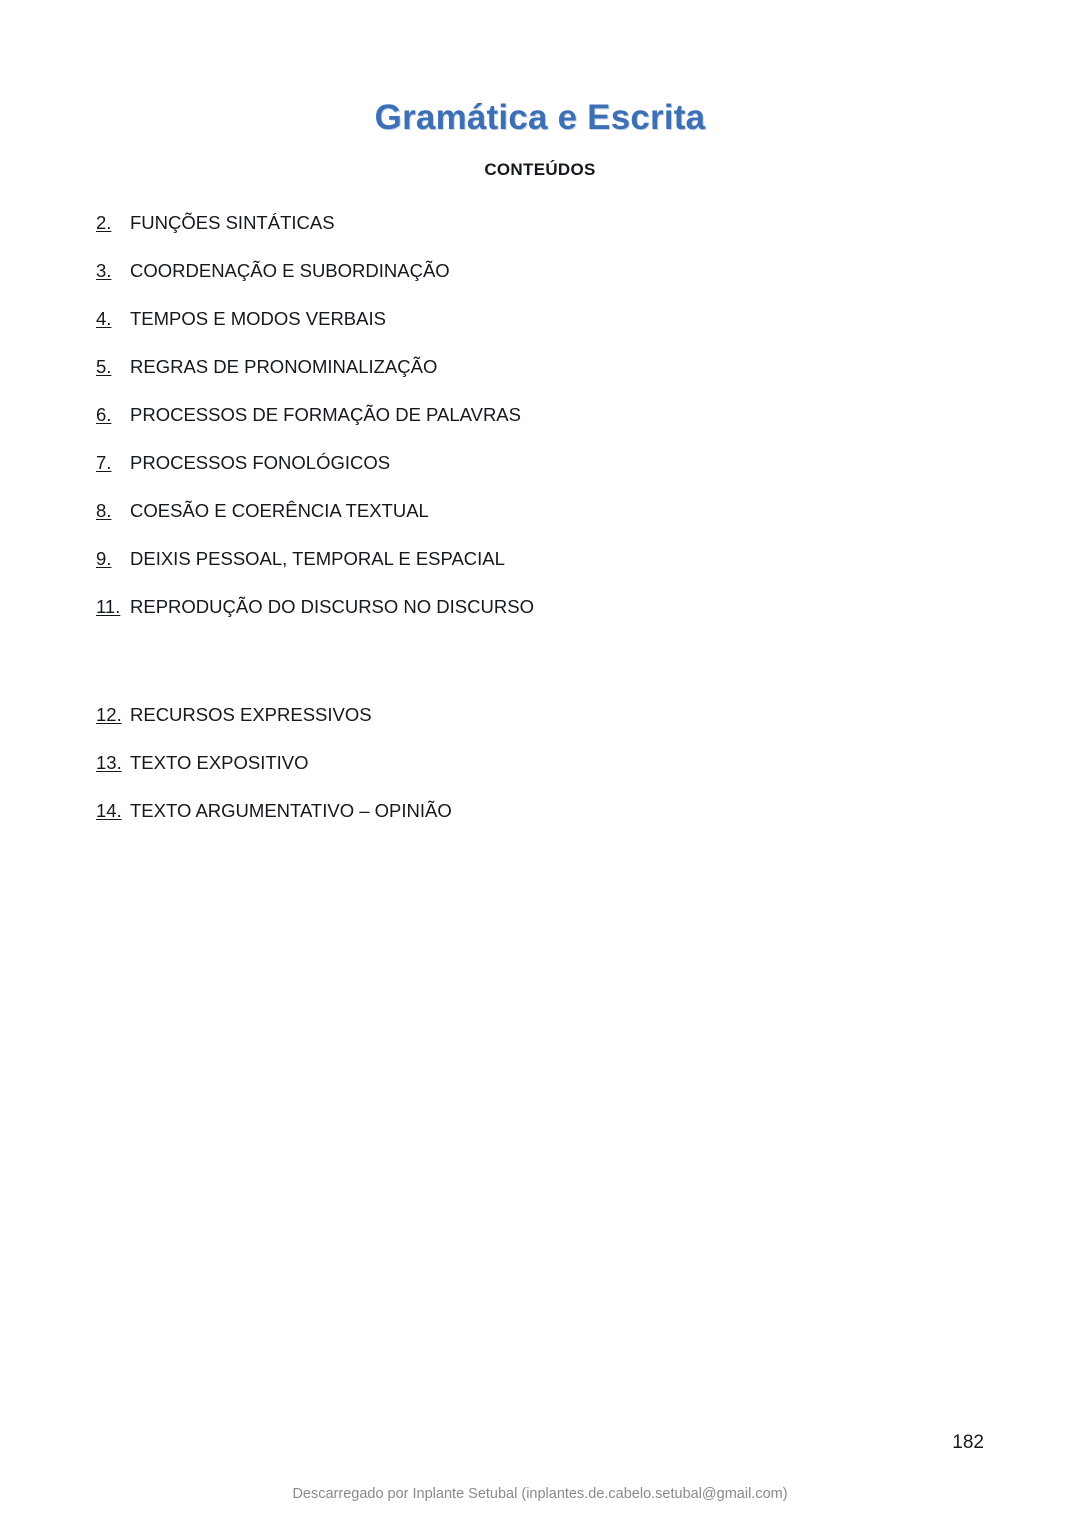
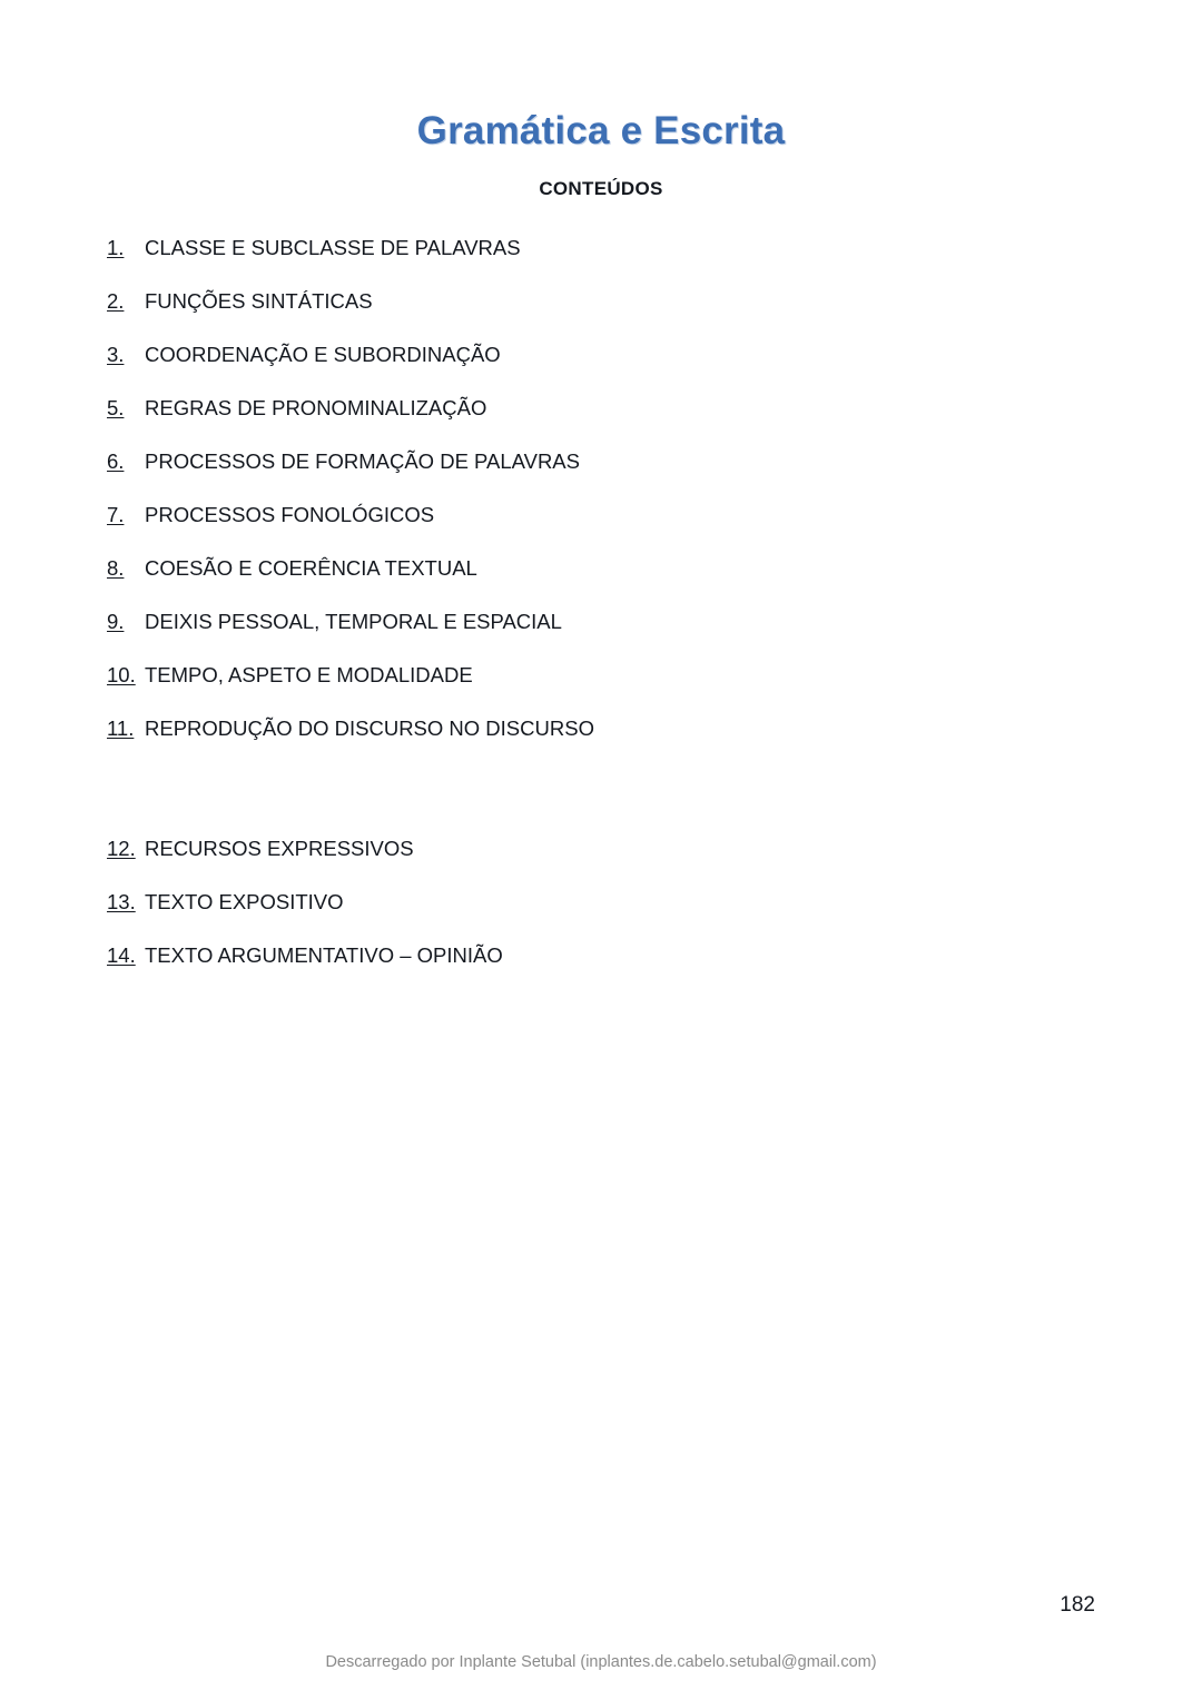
  Gramática e Escrita
  CONTEÚDOS
+ 1.
+ CLASSE E SUBCLASSE DE PALAVRAS
  2.
  FUNÇÕES SINTÁTICAS
  3.
  COORDENAÇÃO E SUBORDINAÇÃO
- 4.
- TEMPOS E MODOS VERBAIS
  5.
  REGRAS DE PRONOMINALIZAÇÃO
  6.
  PROCESSOS DE FORMAÇÃO DE PALAVRAS
  7.
  PROCESSOS FONOLÓGICOS
  8.
  COESÃO E COERÊNCIA TEXTUAL
  9.
  DEIXIS PESSOAL, TEMPORAL E ESPACIAL
+ 10.
+ TEMPO, ASPETO E MODALIDADE
  11.
  REPRODUÇÃO DO DISCURSO NO DISCURSO
  12.
  RECURSOS EXPRESSIVOS
  13.
  TEXTO EXPOSITIVO
  14.
  TEXTO ARGUMENTATIVO – OPINIÃO
  182
  Descarregado por Inplante Setubal (inplantes.de.cabelo.setubal@gmail.com)
